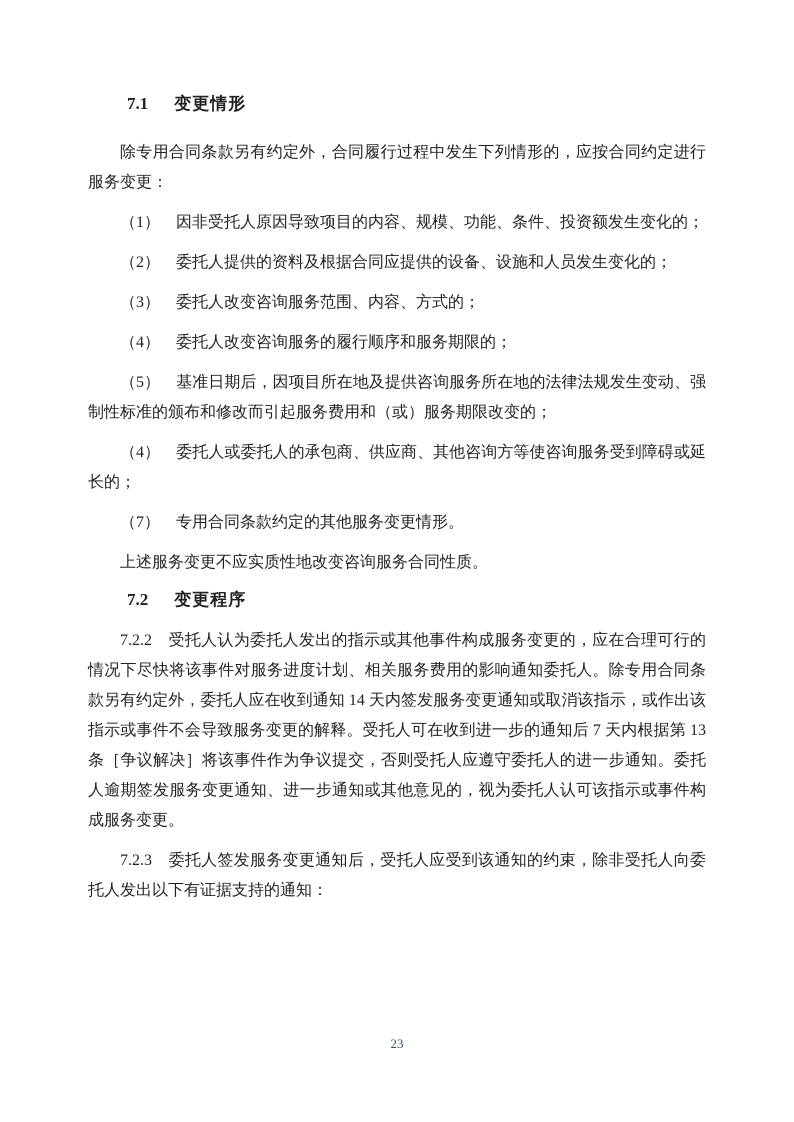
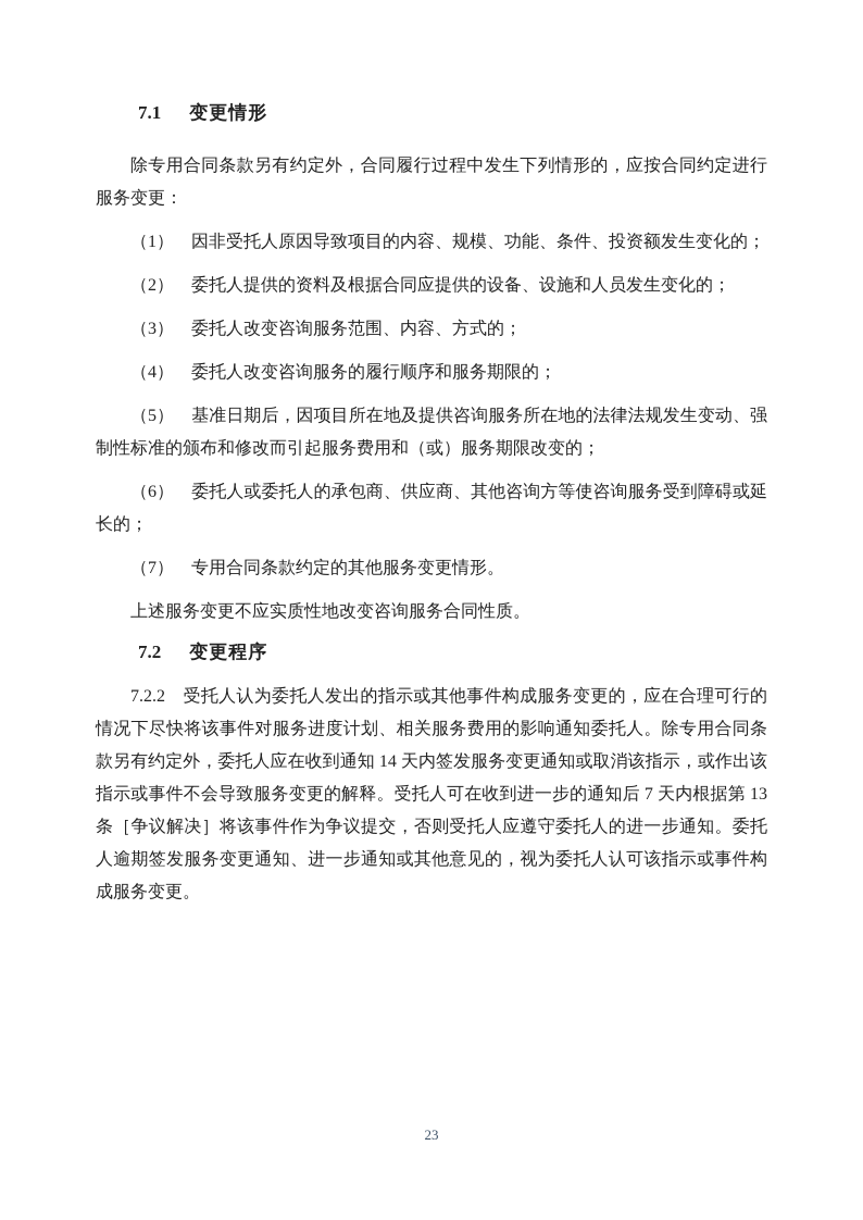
  7.1
  变更情形
  除专用合同条款另有约定外，合同履行过程中发生下列情形的，应按合同约定进行服务变更：
  （1） 因非受托人原因导致项目的内容、规模、功能、条件、投资额发生变化的；
  （2） 委托人提供的资料及根据合同应提供的设备、设施和人员发生变化的；
  （3） 委托人改变咨询服务范围、内容、方式的；
  （4） 委托人改变咨询服务的履行顺序和服务期限的；
  （5） 基准日期后，因项目所在地及提供咨询服务所在地的法律法规发生变动、强制性标准的颁布和修改而引起服务费用和（或）服务期限改变的；
- （4） 委托人或委托人的承包商、供应商、其他咨询方等使咨询服务受到障碍或延长的；
+ （6） 委托人或委托人的承包商、供应商、其他咨询方等使咨询服务受到障碍或延长的；
  （7） 专用合同条款约定的其他服务变更情形。
  上述服务变更不应实质性地改变咨询服务合同性质。
  7.2
  变更程序
  7.2.2 受托人认为委托人发出的指示或其他事件构成服务变更的，应在合理可行的情况下尽快将该事件对服务进度计划、相关服务费用的影响通知委托人。除专用合同条款另有约定外，委托人应在收到通知 14 天内签发服务变更通知或取消该指示，或作出该指示或事件不会导致服务变更的解释。受托人可在收到进一步的通知后 7 天内根据第 13 条［争议解决］将该事件作为争议提交，否则受托人应遵守委托人的进一步通知。委托人逾期签发服务变更通知、进一步通知或其他意见的，视为委托人认可该指示或事件构成服务变更。
- 7.2.3 委托人签发服务变更通知后，受托人应受到该通知的约束，除非受托人向委托人发出以下有证据支持的通知：
  23
